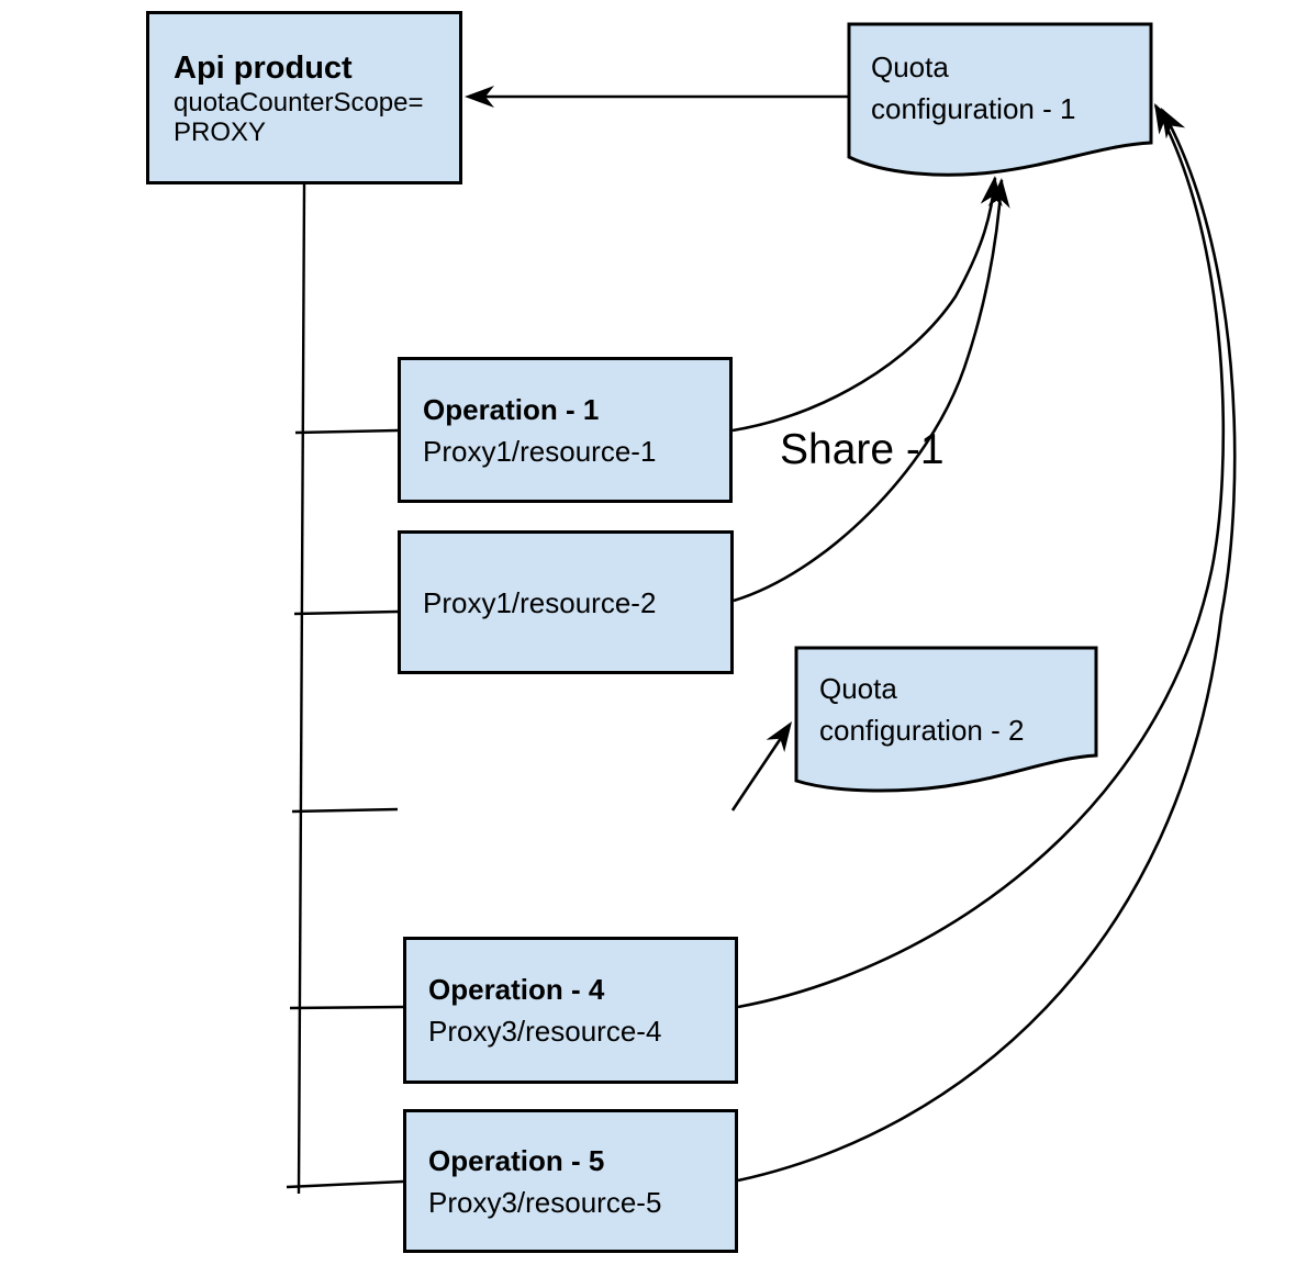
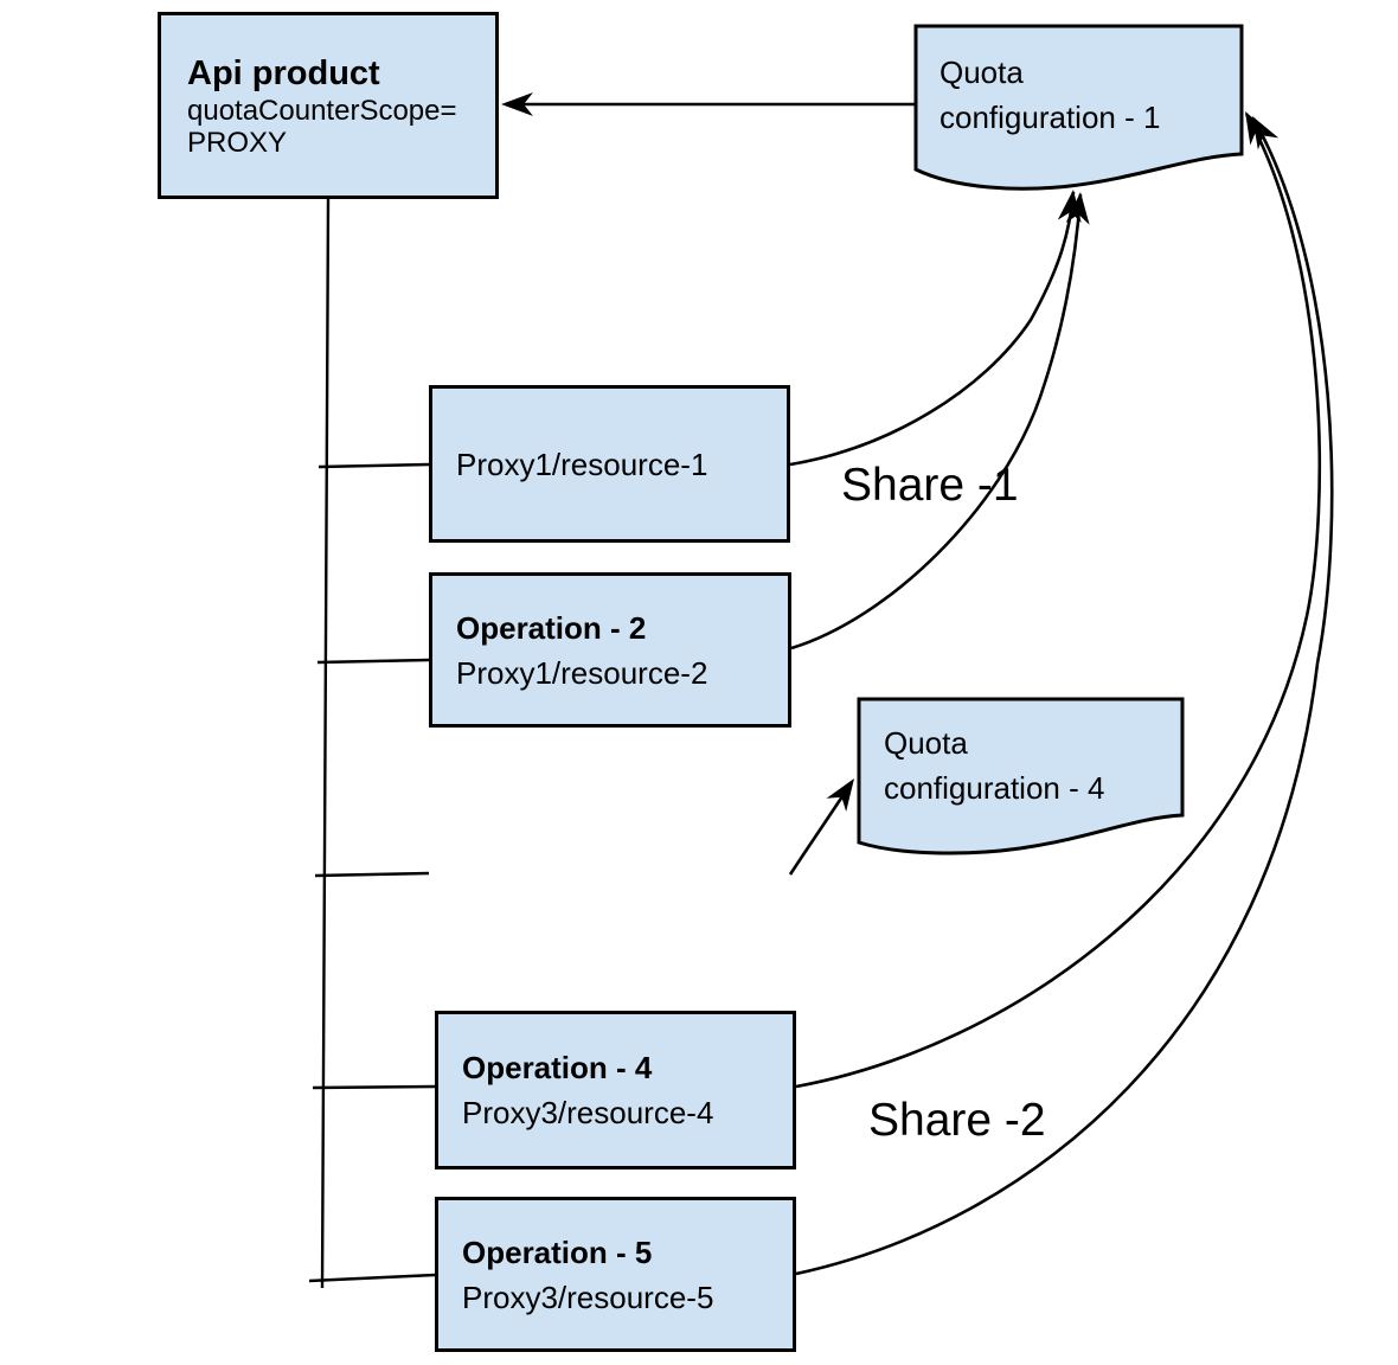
  Api product
  quotaCounterScope=
  PROXY
  Quota
  configuration - 1
  Quota
- configuration - 2
+ configuration - 4
- Operation - 1
  Proxy1/resource-1
+ Operation - 2
  Proxy1/resource-2
  Operation - 4
  Proxy3/resource-4
  Operation - 5
  Proxy3/resource-5
  Share -1
+ Share -2
